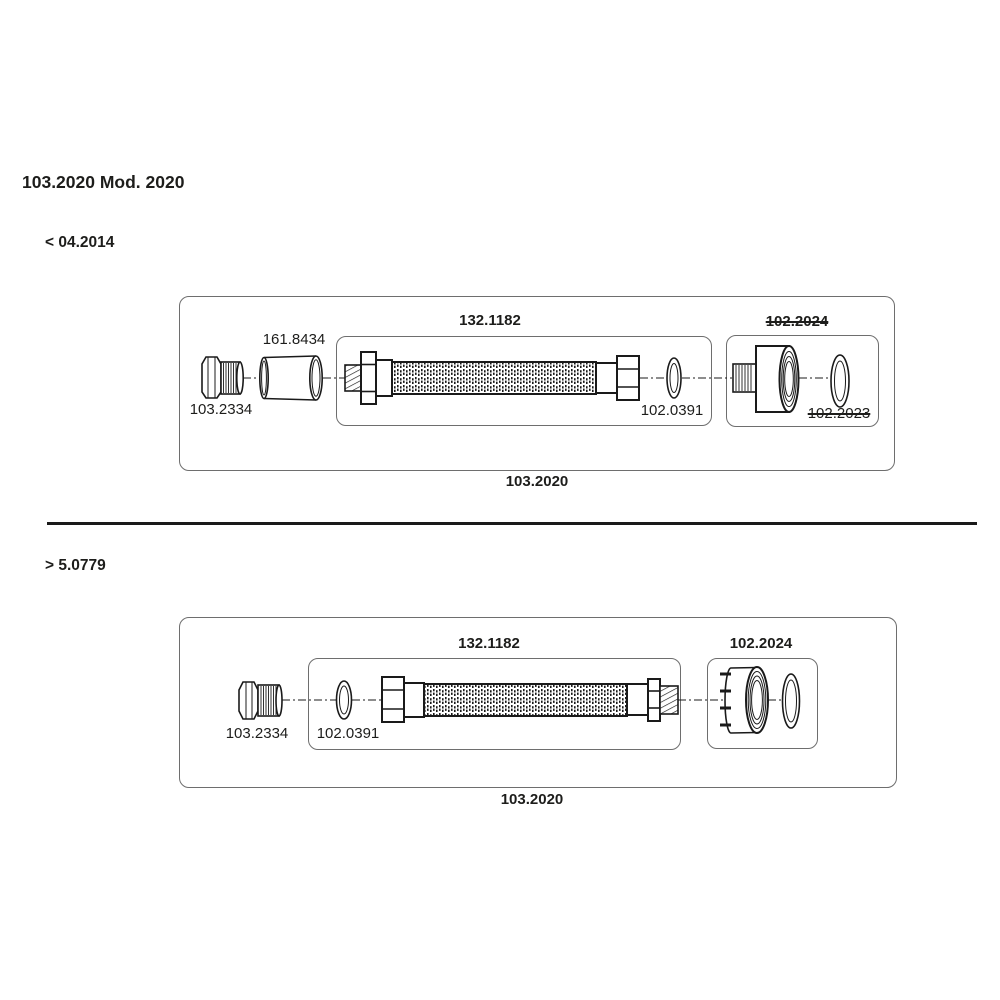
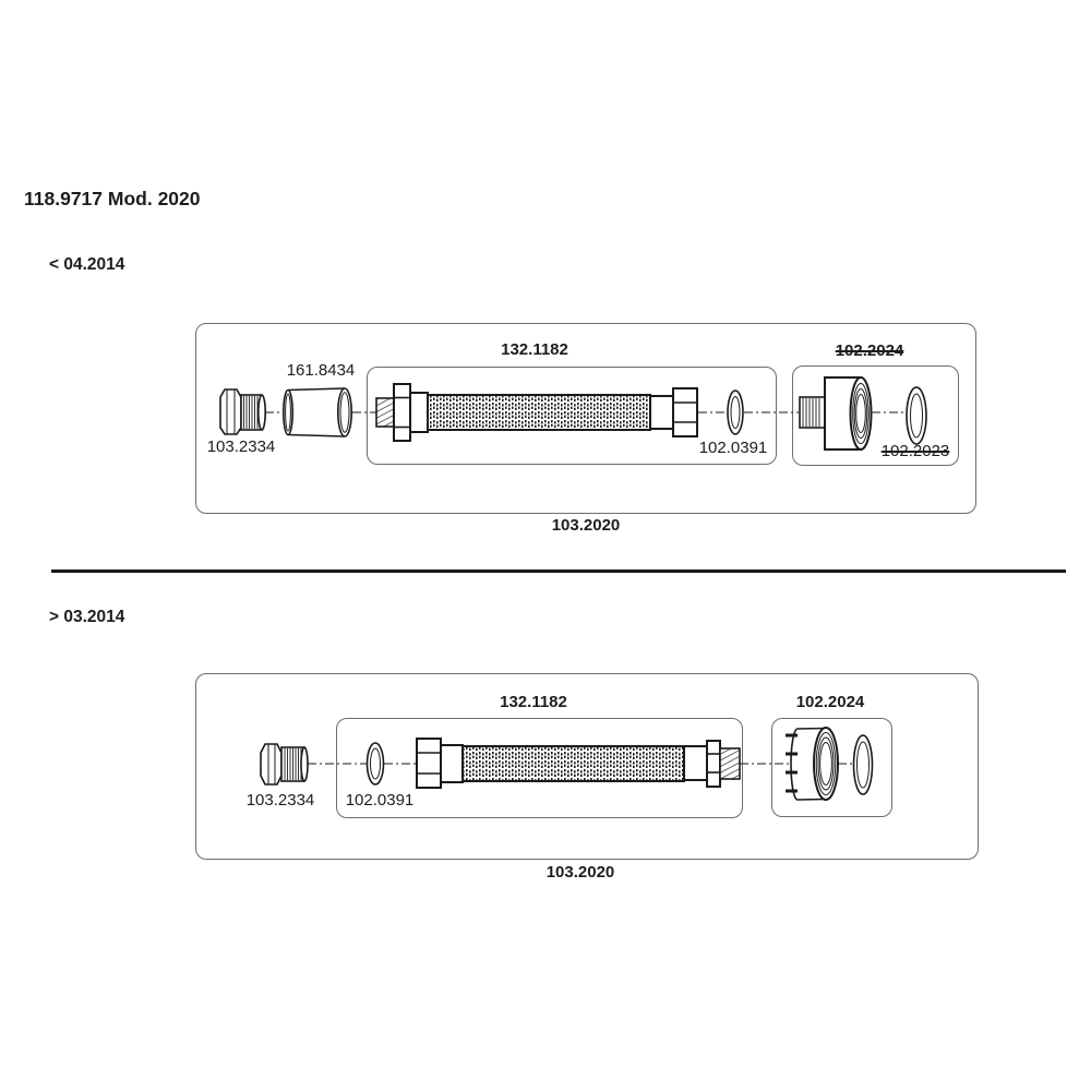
- 103.2020 Mod. 2020
+ 118.9717 Mod. 2020
  < 04.2014
  161.8434
  132.1182
  102.2024
  103.2334
  102.0391
  102.2023
  103.2020
- > 5.0779
+ > 03.2014
  132.1182
  102.2024
  103.2334
  102.0391
  103.2020
